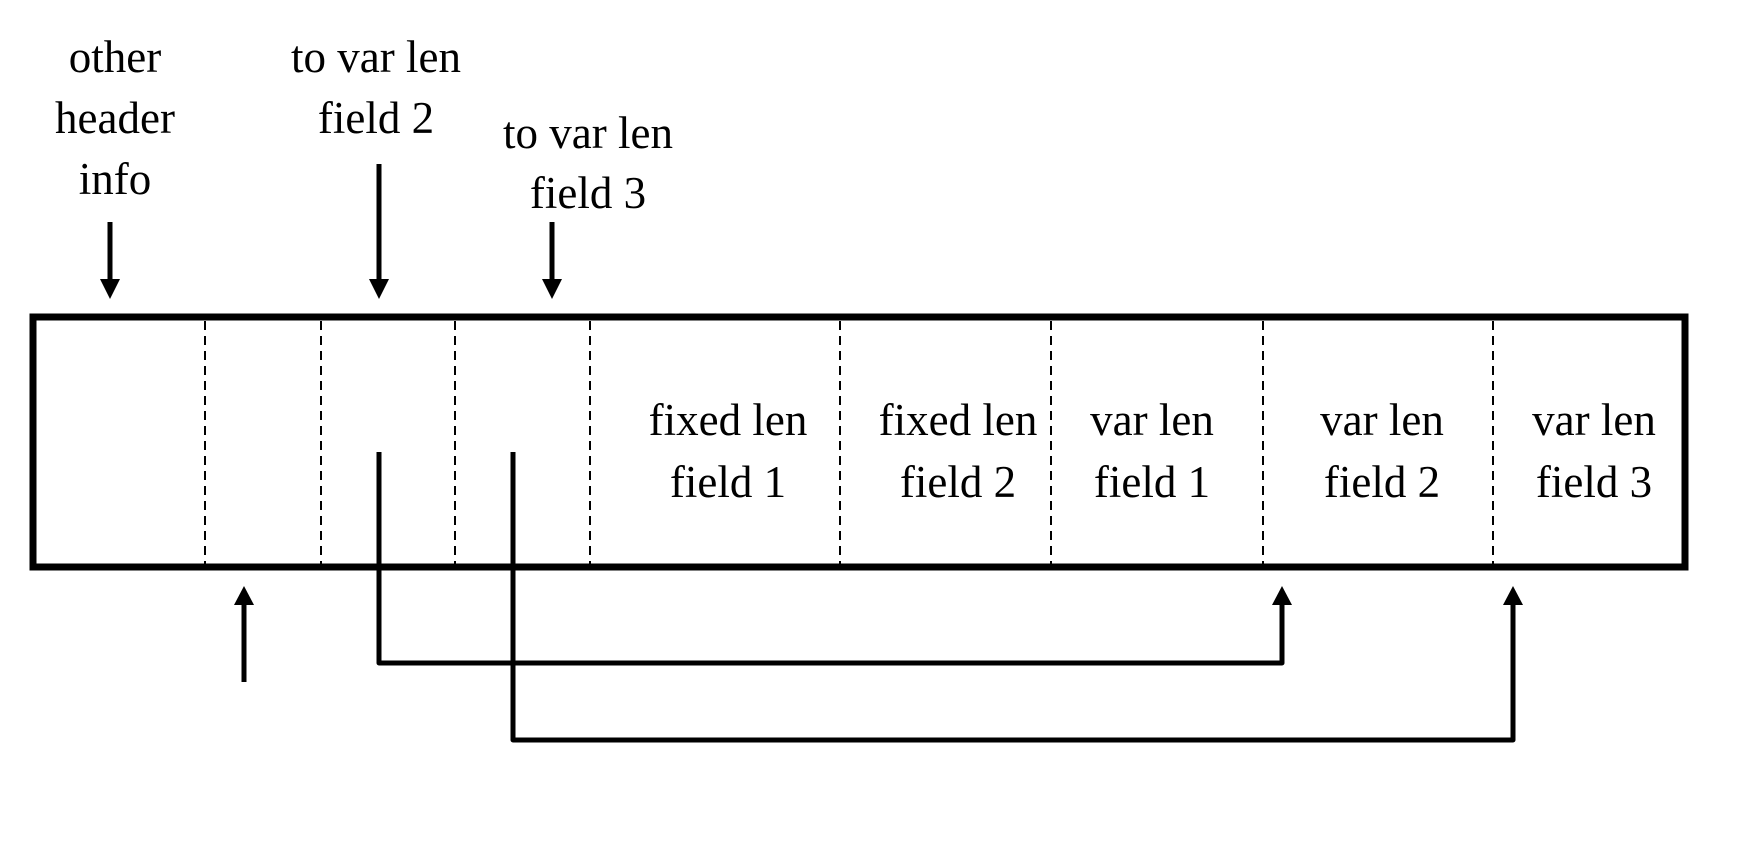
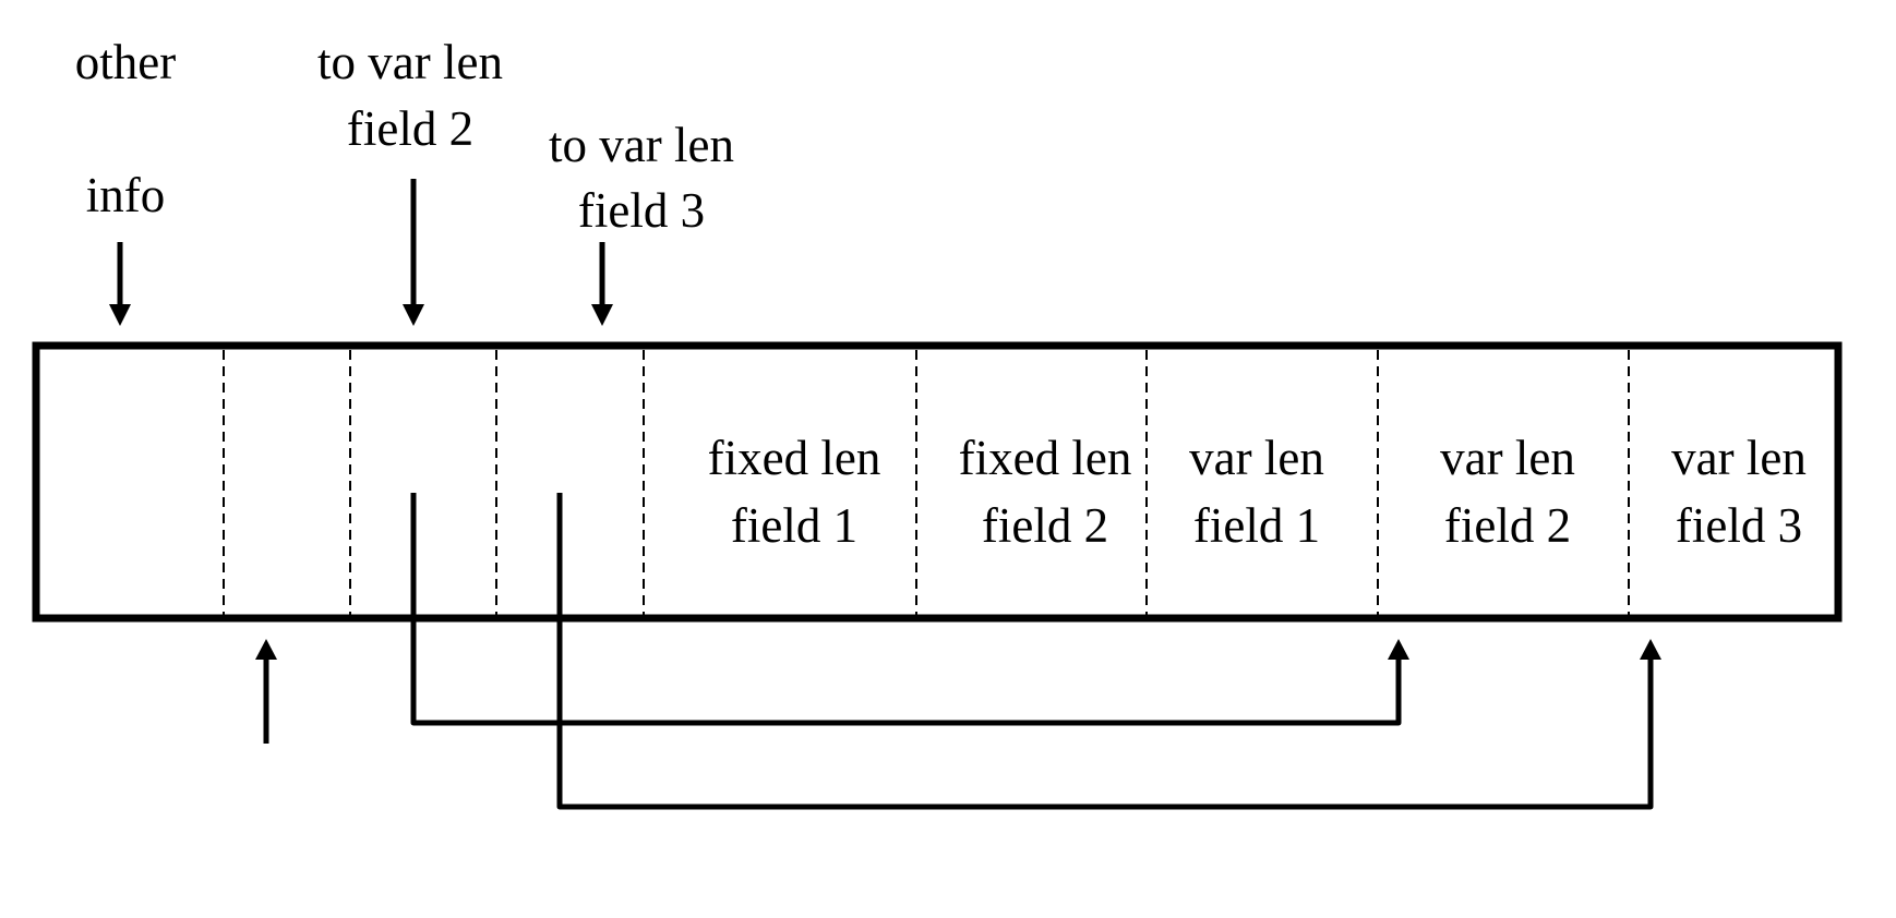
  other
- header
  info
  to var len
  field 2
  to var len
  field 3
  fixed len
  field 1
  fixed len
  field 2
  var len
  field 1
  var len
  field 2
  var len
  field 3
